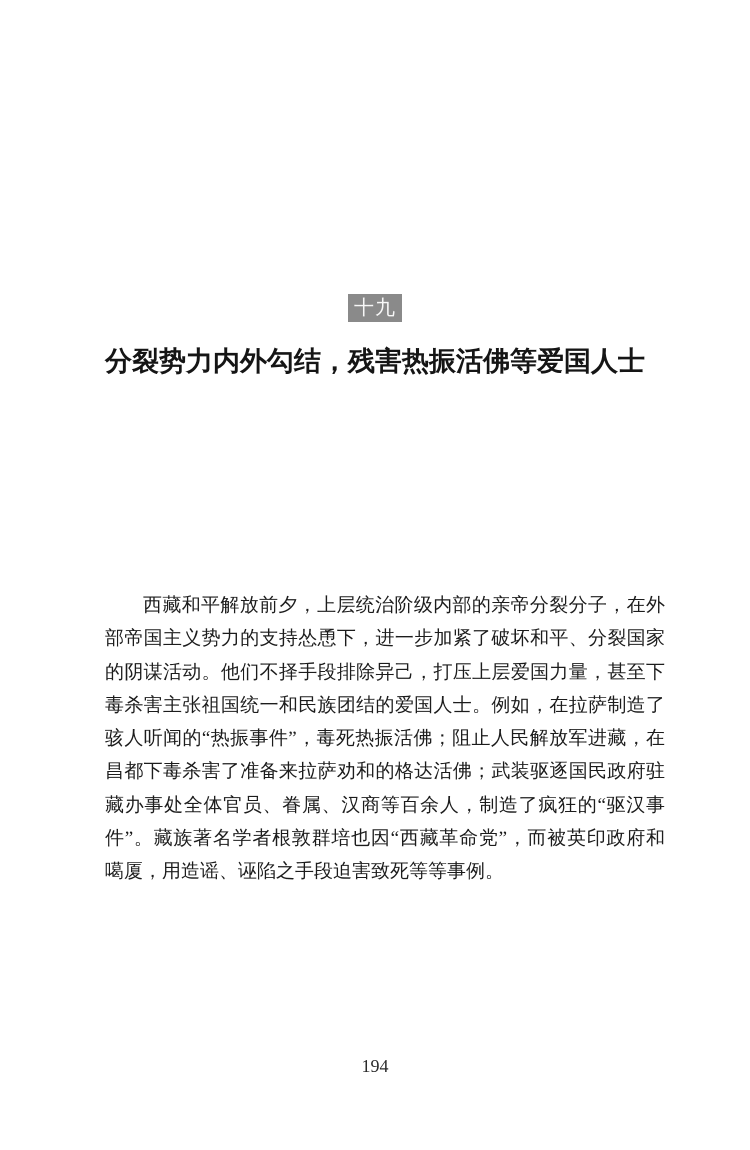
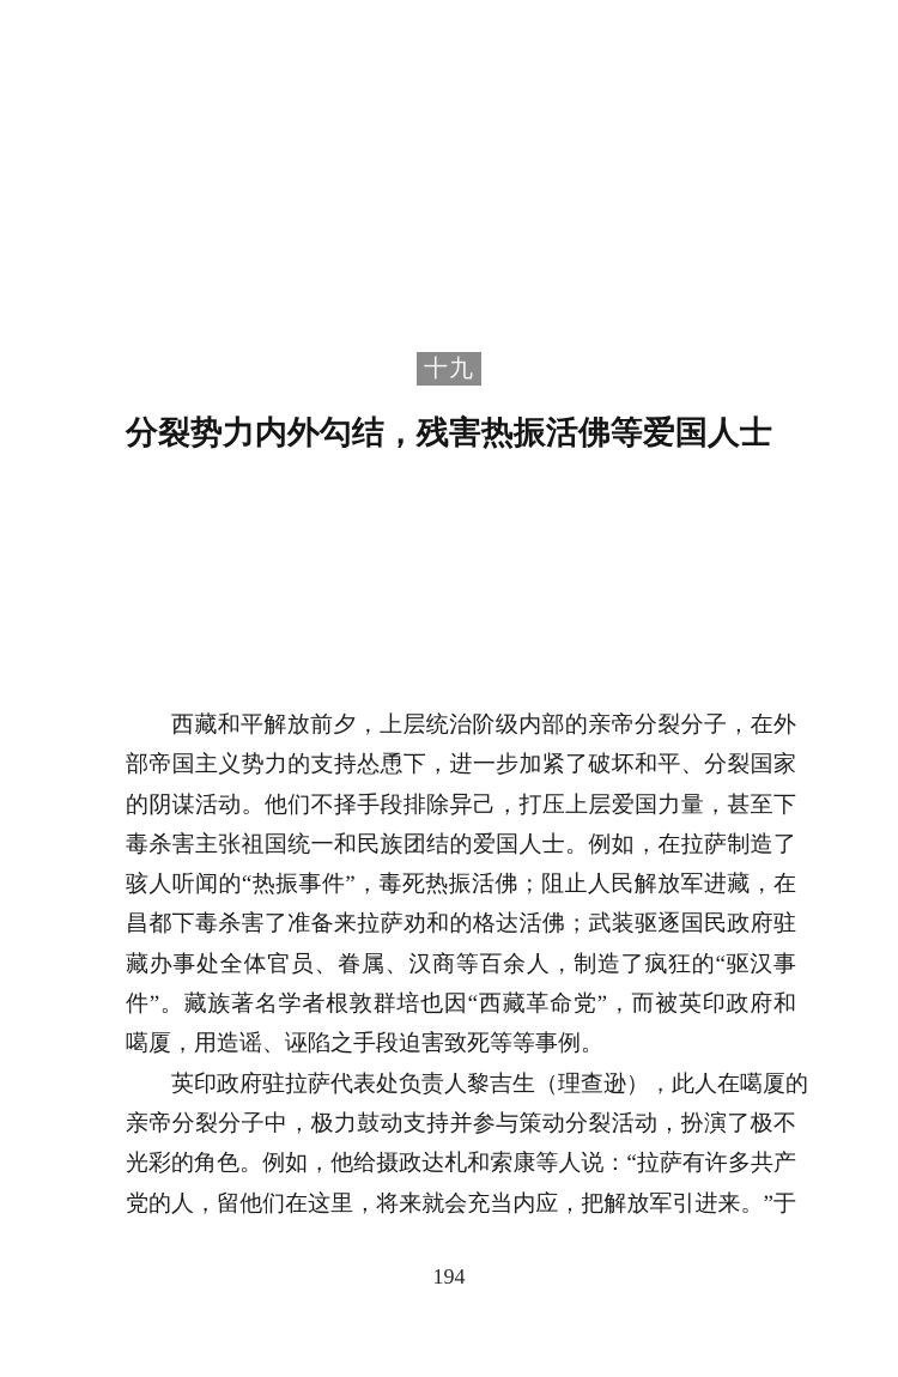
  十九
  分裂势力内外勾结，残害热振活佛等爱国人士
  西藏和平解放前夕，上层统治阶级内部的亲帝分裂分子，在外
  部帝国主义势力的支持怂恿下，进一步加紧了破坏和平、分裂国家
  的阴谋活动。他们不择手段排除异己，打压上层爱国力量，甚至下
  毒杀害主张祖国统一和民族团结的爱国人士。例如，在拉萨制造了
  骇人听闻的“热振事件”，毒死热振活佛；阻止人民解放军进藏，在
  昌都下毒杀害了准备来拉萨劝和的格达活佛；武装驱逐国民政府驻
  藏办事处全体官员、眷属、汉商等百余人，制造了疯狂的“驱汉事
  件”。藏族著名学者根敦群培也因“西藏革命党”，而被英印政府和
  噶厦，用造谣、诬陷之手段迫害致死等等事例。
+ 英印政府驻拉萨代表处负责人黎吉生（理查逊），此人在噶厦的
+ 亲帝分裂分子中，极力鼓动支持并参与策动分裂活动，扮演了极不
+ 光彩的角色。例如，他给摄政达札和索康等人说：“拉萨有许多共产
+ 党的人，留他们在这里，将来就会充当内应，把解放军引进来。”于
  194
